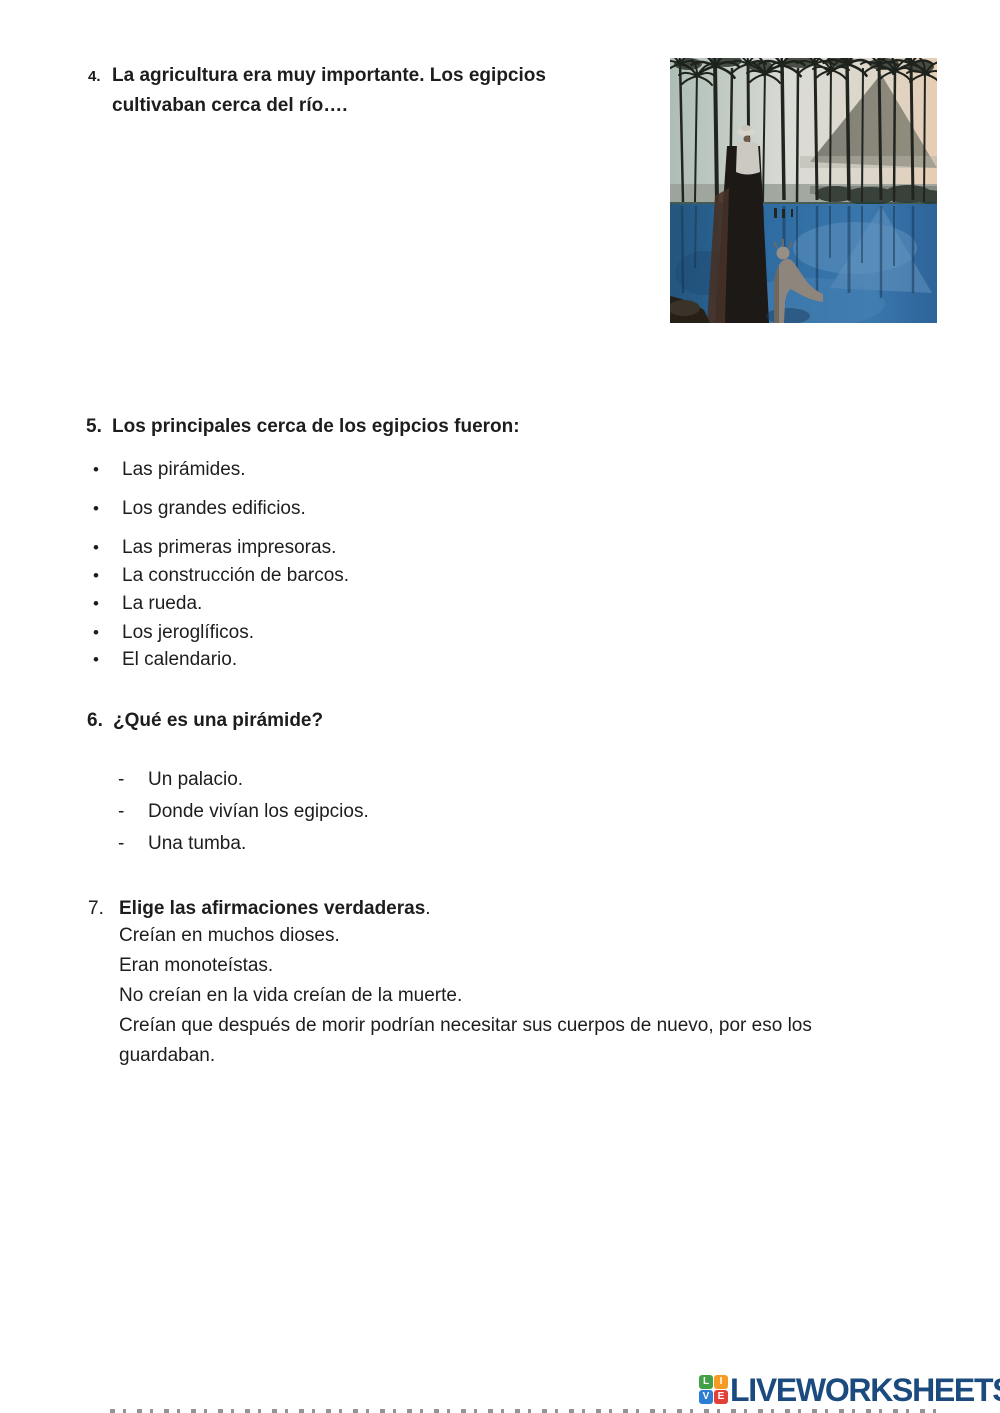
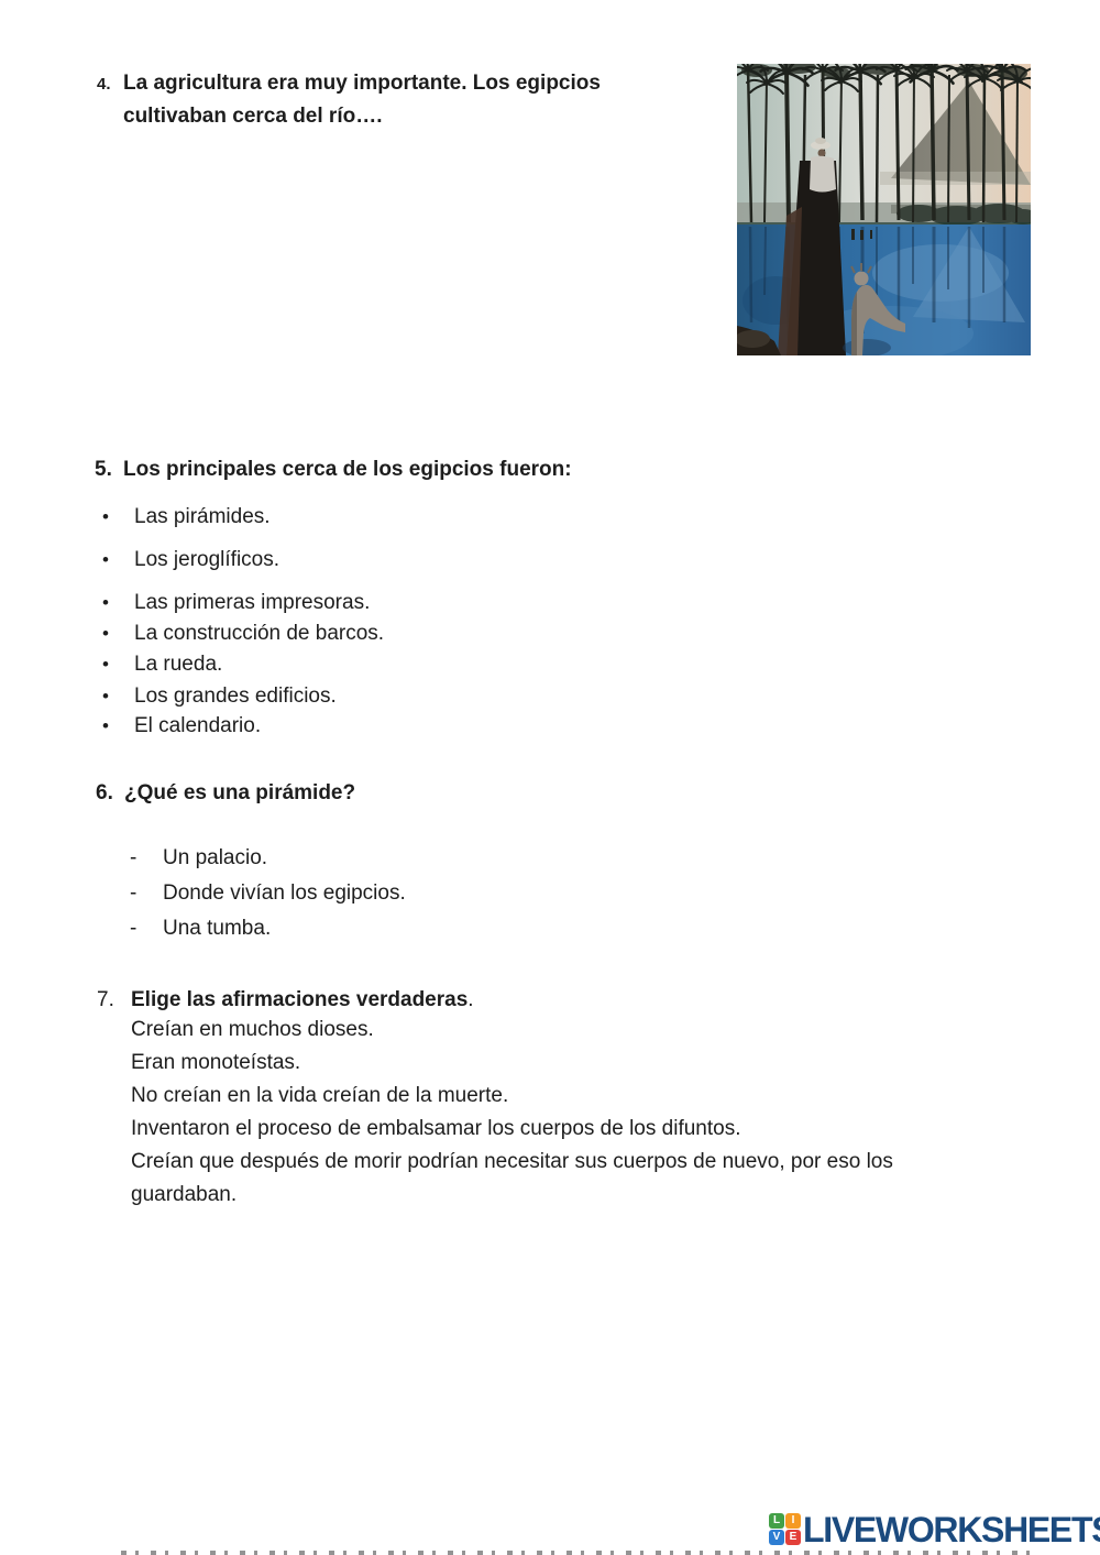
  4.
  La agricultura era muy importante. Los egipcios cultivaban cerca del río….
  5.
  Los principales cerca de los egipcios fueron:
  • Las pirámides.
- • Los grandes edificios.
+ • Los jeroglíficos.
  • Las primeras impresoras.
  • La construcción de barcos.
  • La rueda.
- • Los jeroglíficos.
+ • Los grandes edificios.
  • El calendario.
  6.
  ¿Qué es una pirámide?
  - Un palacio.
  - Donde vivían los egipcios.
  - Una tumba.
  7.
  Elige las afirmaciones verdaderas.
  Creían en muchos dioses.
  Eran monoteístas.
  No creían en la vida creían de la muerte.
+ Inventaron el proceso de embalsamar los cuerpos de los difuntos.
  Creían que después de morir podrían necesitar sus cuerpos de nuevo, por eso los guardaban.
  L
  I
  V
  E
  LIVEWORKSHEET
